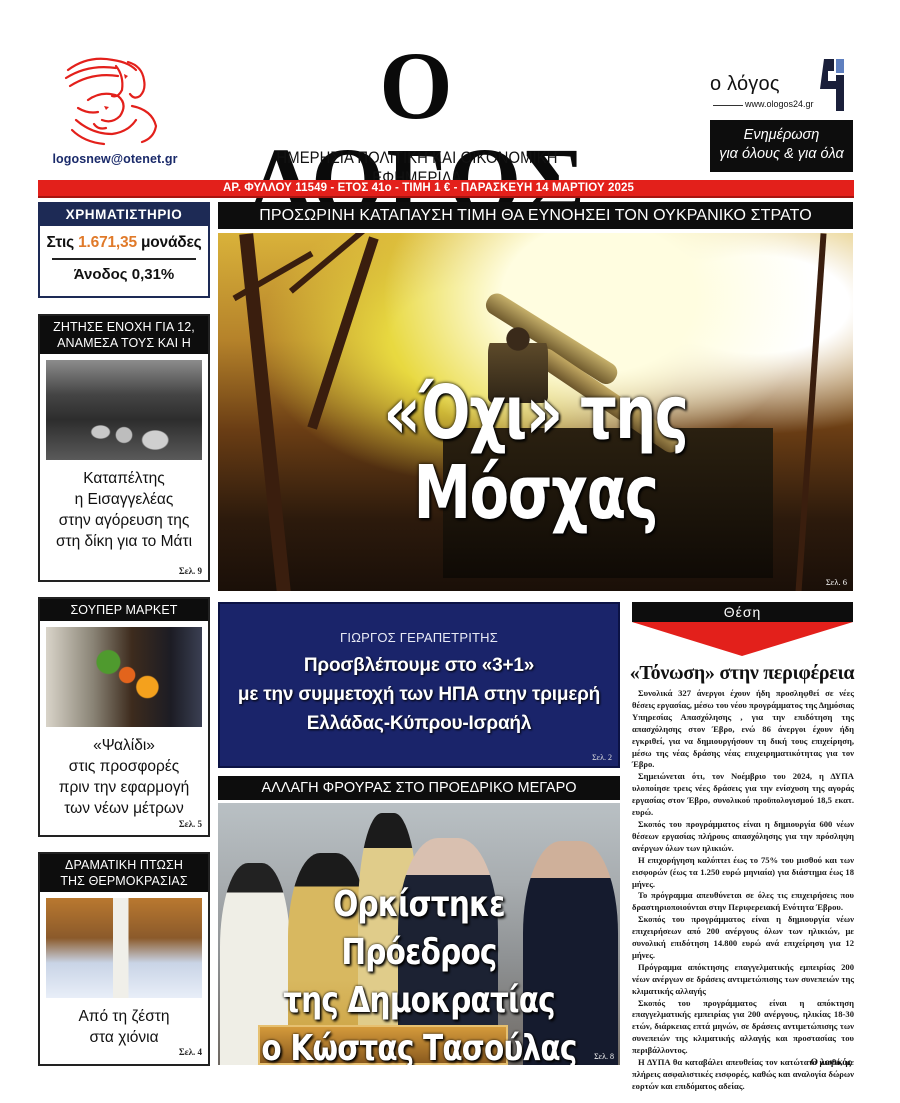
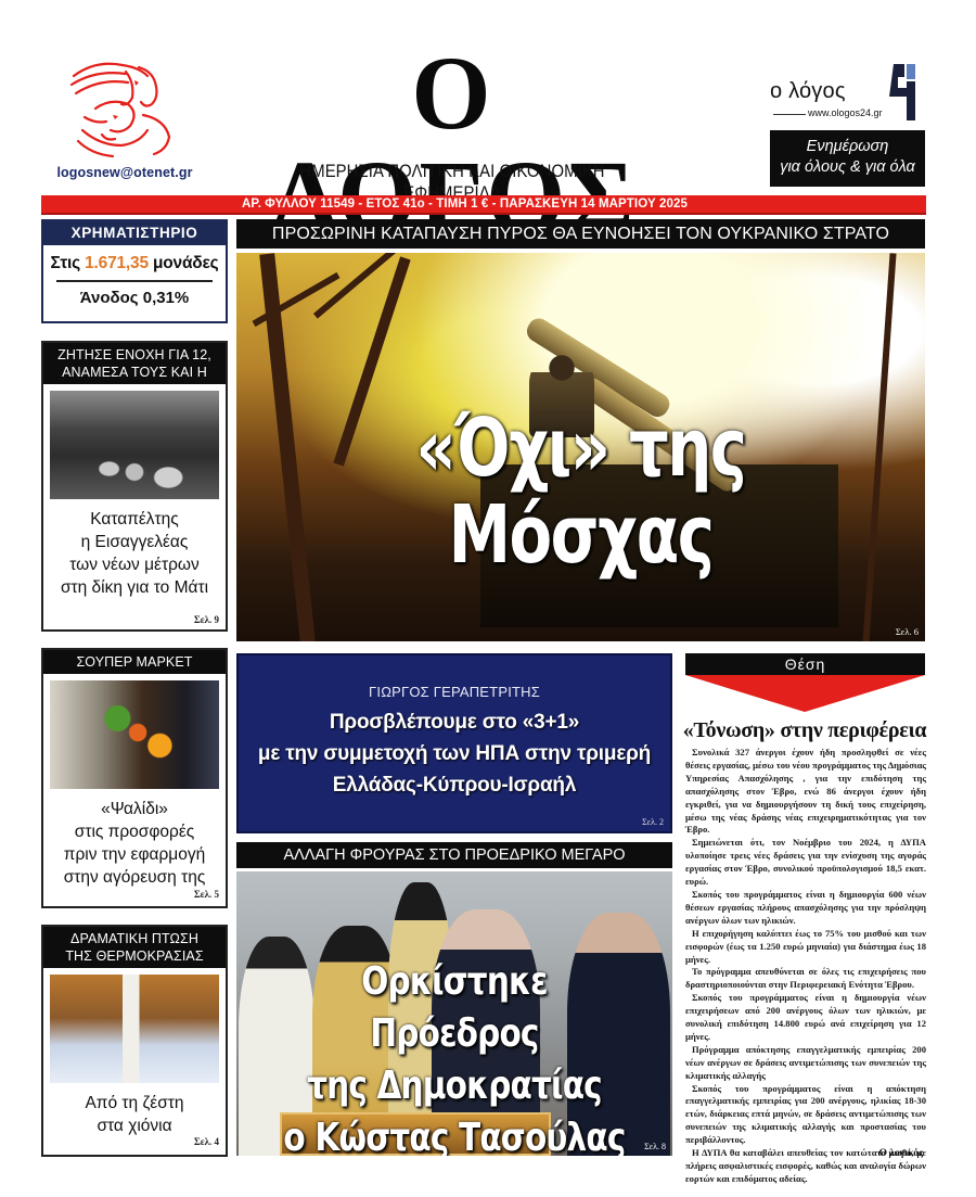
  logosnew@otenet.gr
  ΗΜΕΡΗΣΙΑ ΠΟΛΙΤΙΚΗ ΚΑΙ ΟΙΚΟΝΟΜΙΚΗ ΕΦΗΜΕΡΙΔΑ
  ο λόγος
  www.ologos24.gr
  Ενημέρωση
  για όλους & για όλα
  ΑΡ. ΦΥΛΛΟΥ 11549 - ΕΤΟΣ 41ο - ΤΙΜΗ 1 € - ΠΑΡΑΣΚΕΥΗ 14 ΜΑΡΤΙΟΥ 2025
  ΧΡΗΜΑΤΙΣΤΗΡΙΟ
  Στις 1.671,35 μονάδες
  Άνοδος 0,31%
  ΖΗΤΗΣΕ ΕΝΟΧΗ ΓΙΑ 12,
  ΑΝΑΜΕΣΑ ΤΟΥΣ ΚΑΙ Η ΔΟΥΡΟΥ
  Καταπέλτης
  η Εισαγγελέας
- στην αγόρευση της
+ των νέων μέτρων
  στη δίκη για το Μάτι
  Σελ. 9
  ΣΟΥΠΕΡ ΜΑΡΚΕΤ
  «Ψαλίδι»
  στις προσφορές
  πριν την εφαρμογή
- των νέων μέτρων
+ στην αγόρευση της
  Σελ. 5
  ΔΡΑΜΑΤΙΚΗ ΠΤΩΣΗ
  ΤΗΣ ΘΕΡΜΟΚΡΑΣΙΑΣ
  Από τη ζέστη
  στα χιόνια
  Σελ. 4
- ΠΡΟΣΩΡΙΝΗ ΚΑΤΑΠΑΥΣΗ ΤΙΜΗ ΘΑ ΕΥΝΟΗΣΕΙ ΤΟΝ ΟΥΚΡΑΝΙΚΟ ΣΤΡΑΤΟ
+ ΠΡΟΣΩΡΙΝΗ ΚΑΤΑΠΑΥΣΗ ΠΥΡΟΣ ΘΑ ΕΥΝΟΗΣΕΙ ΤΟΝ ΟΥΚΡΑΝΙΚΟ ΣΤΡΑΤΟ
  «Όχι» της Μόσχας
  Σελ. 6
  ΓΙΩΡΓΟΣ ΓΕΡΑΠΕΤΡΙΤΗΣ
  Προσβλέπουμε στο «3+1»
  με την συμμετοχή των ΗΠΑ στην τριμερή
  Ελλάδας-Κύπρου-Ισραήλ
  Σελ. 2
  ΑΛΛΑΓΗ ΦΡΟΥΡΑΣ ΣΤΟ ΠΡΟΕΔΡΙΚΟ ΜΕΓΑΡΟ
  Ορκίστηκε Πρόεδρος
  της Δημοκρατίας
  ο Κώστας Τασούλας
  Σελ. 8
  Θέση
  «Τόνωση» στην περιφέρεια
  Συνολικά 327 άνεργοι έχουν ήδη προσληφθεί σε νέες θέσεις εργασίας, μέσω του νέου προγράμματος της Δημόσιας Υπηρεσίας Απασχόλησης , για την επιδότηση της απασχόλησης στον Έβρο, ενώ 86 άνεργοι έχουν ήδη εγκριθεί, για να δημιουργήσουν τη δική τους επιχείρηση, μέσω της νέας δράσης νέας επιχειρηματικότητας για τον Έβρο.
  Σημειώνεται ότι, τον Νοέμβριο του 2024, η ΔΥΠΑ υλοποίησε τρεις νέες δράσεις για την ενίσχυση της αγοράς εργασίας στον Έβρο, συνολικού προϋπολογισμού 18,5 εκατ. ευρώ.
  Σκοπός του προγράμματος είναι η δημιουργία 600 νέων θέσεων εργασίας πλήρους απασχόλησης για την πρόσληψη ανέργων όλων των ηλικιών.
  Η επιχορήγηση καλύπτει έως το 75% του μισθού και των εισφορών (έως τα 1.250 ευρώ μηνιαία) για διάστημα έως 18 μήνες.
  Το πρόγραμμα απευθύνεται σε όλες τις επιχειρήσεις που δραστηριοποιούνται στην Περιφερειακή Ενότητα Έβρου.
  Σκοπός του προγράμματος είναι η δημιουργία νέων επιχειρήσεων από 200 ανέργους όλων των ηλικιών, με συνολική επιδότηση 14.800 ευρώ ανά επιχείρηση για 12 μήνες.
  Πρόγραμμα απόκτησης επαγγελματικής εμπειρίας 200 νέων ανέργων σε δράσεις αντιμετώπισης των συνεπειών της κλιματικής αλλαγής
  Σκοπός του προγράμματος είναι η απόκτηση επαγγελματικής εμπειρίας για 200 ανέργους, ηλικίας 18-30 ετών, διάρκειας επτά μηνών, σε δράσεις αντιμετώπισης των συνεπειών της κλιματικής αλλαγής και προστασίας του περιβάλλοντος.
  Η ΔΥΠΑ θα καταβάλει απευθείας τον κατώτατο μισθό, με πλήρεις ασφαλιστικές εισφορές, καθώς και αναλογία δώρων εορτών και επιδόματος αδείας.
  Ο λογικός
